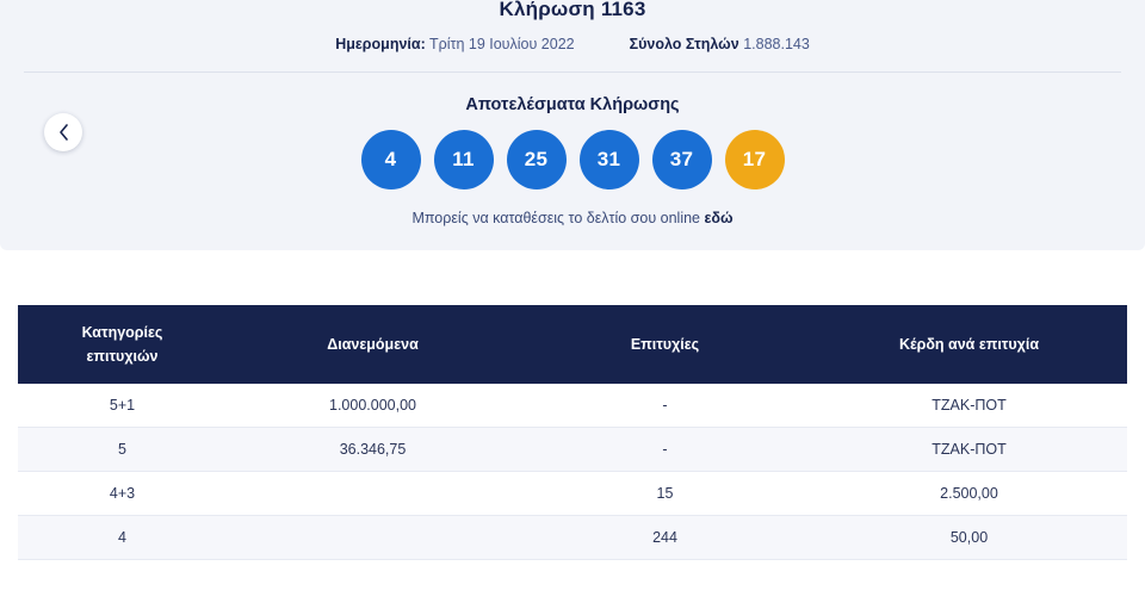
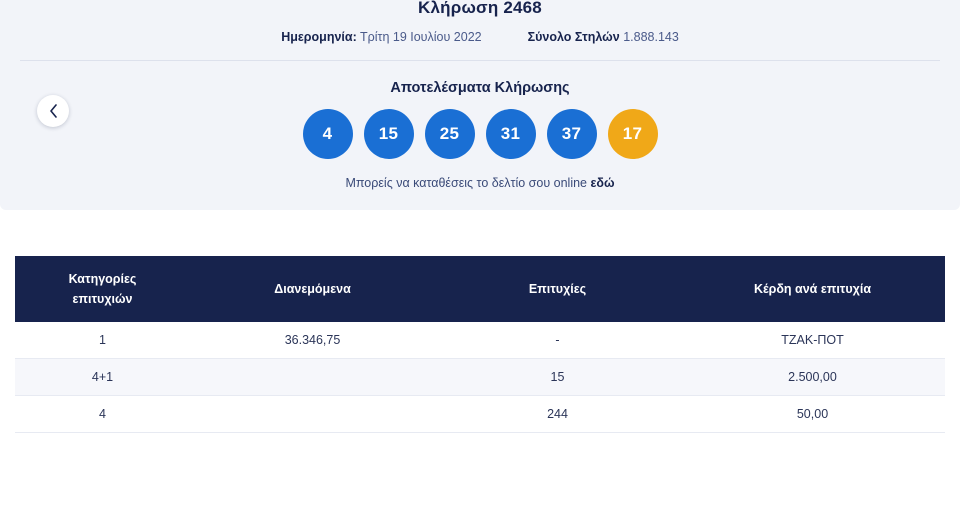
- Κλήρωση 1163
+ Κλήρωση 2468
  Ημερομηνία: Τρίτη 19 Ιουλίου 2022
  Σύνολο Στηλών 1.888.143
  Αποτελέσματα Κλήρωσης
  4
- 11
+ 15
  25
  31
  37
  17
  Μπορείς να καταθέσεις το δελτίο σου online εδώ
  Κατηγορίες επιτυχιών	Διανεμόμενα	Επιτυχίες	Κέρδη ανά επιτυχία
- 5+1	1.000.000,00	-	ΤΖΑΚ-ΠΟΤ
- 5	36.346,75	-	ΤΖΑΚ-ΠΟΤ
+ 1	36.346,75	-	ΤΖΑΚ-ΠΟΤ
- 4+3		15	2.500,00
+ 4+1		15	2.500,00
  4		244	50,00
